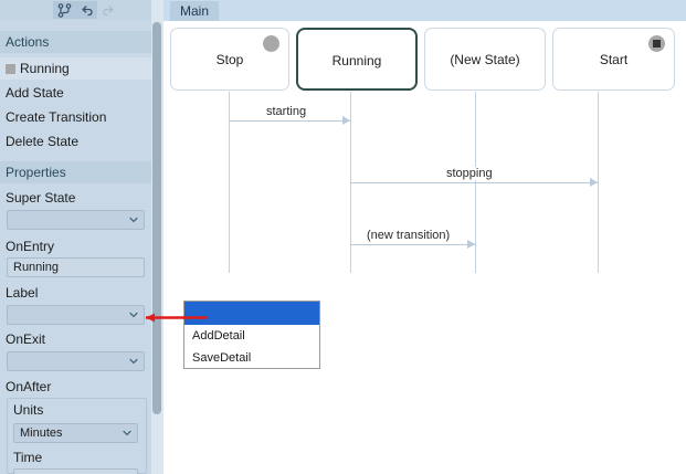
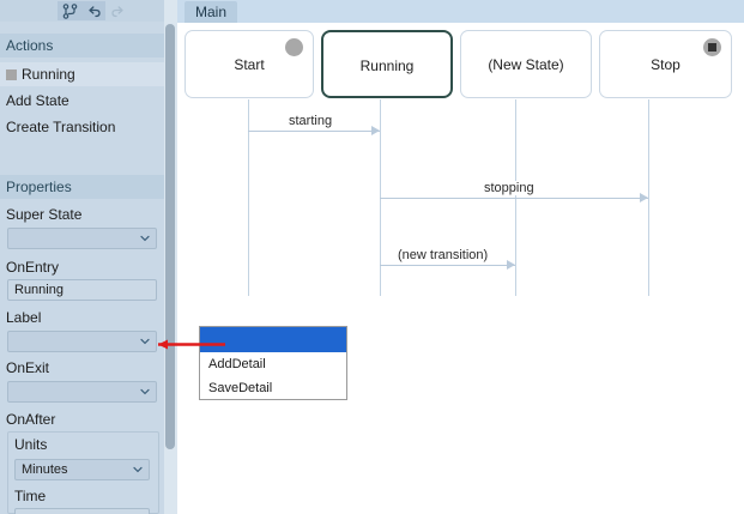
  Actions
  Running
  Add State
  Create Transition
- Delete State
  Properties
  Super State
  OnEntry
  Running
  Label
  OnExit
  OnAfter
  Units
  Minutes
  Time
  Main
- Stop
+ Start
  Running
  (New State)
- Start
+ Stop
  starting
  stopping
  (new transition)
  AddDetail
  SaveDetail
